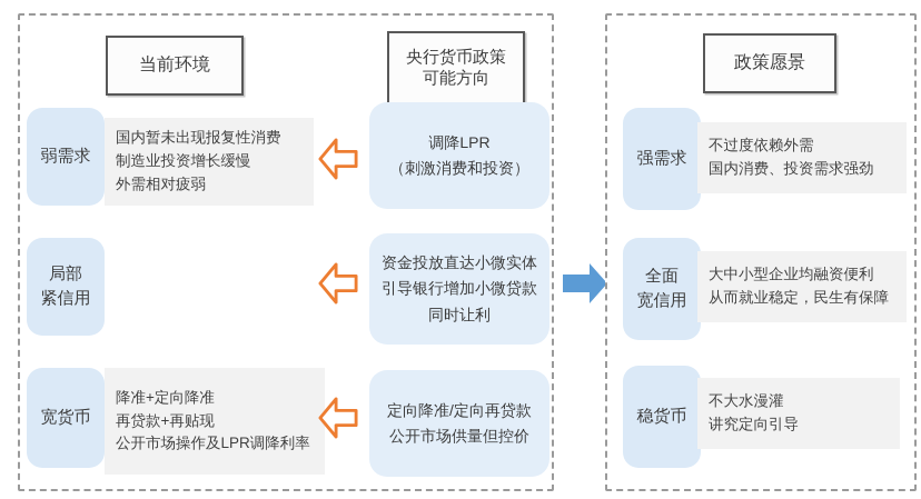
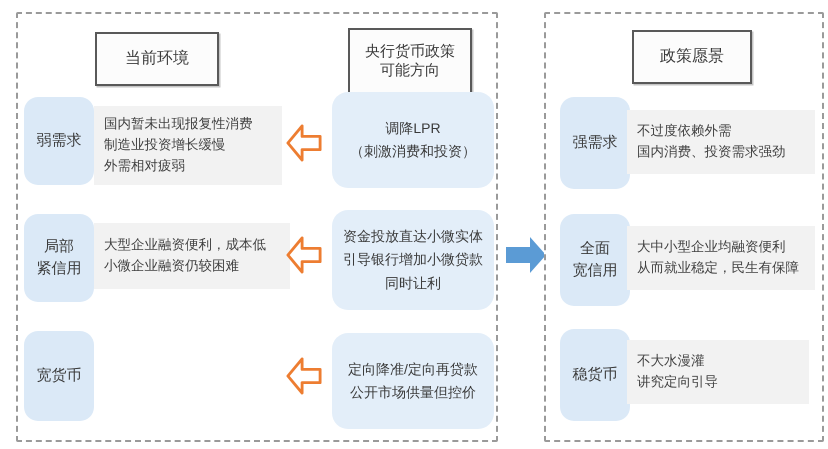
  当前环境
  央行货币政策
  可能方向
  弱需求
  国内暂未出现报复性消费
  制造业投资增长缓慢
  外需相对疲弱
  调降LPR
  （刺激消费和投资）
  局部
  紧信用
+ 大型企业融资便利，成本低
+ 小微企业融资仍较困难
  资金投放直达小微实体
  引导银行增加小微贷款
  同时让利
  宽货币
- 降准+定向降准
- 再贷款+再贴现
- 公开市场操作及LPR调降利率
  定向降准/定向再贷款
  公开市场供量但控价
  政策愿景
  强需求
  不过度依赖外需
  国内消费、投资需求强劲
  全面
  宽信用
  大中小型企业均融资便利
  从而就业稳定，民生有保障
  稳货币
  不大水漫灌
  讲究定向引导
